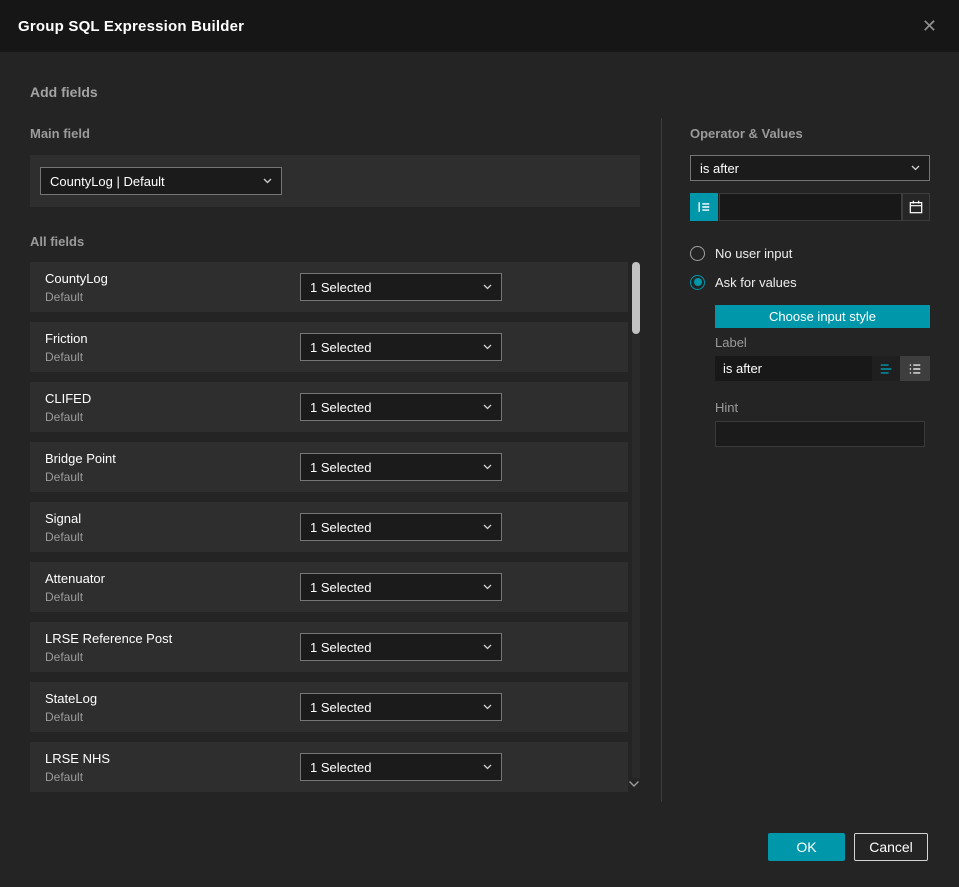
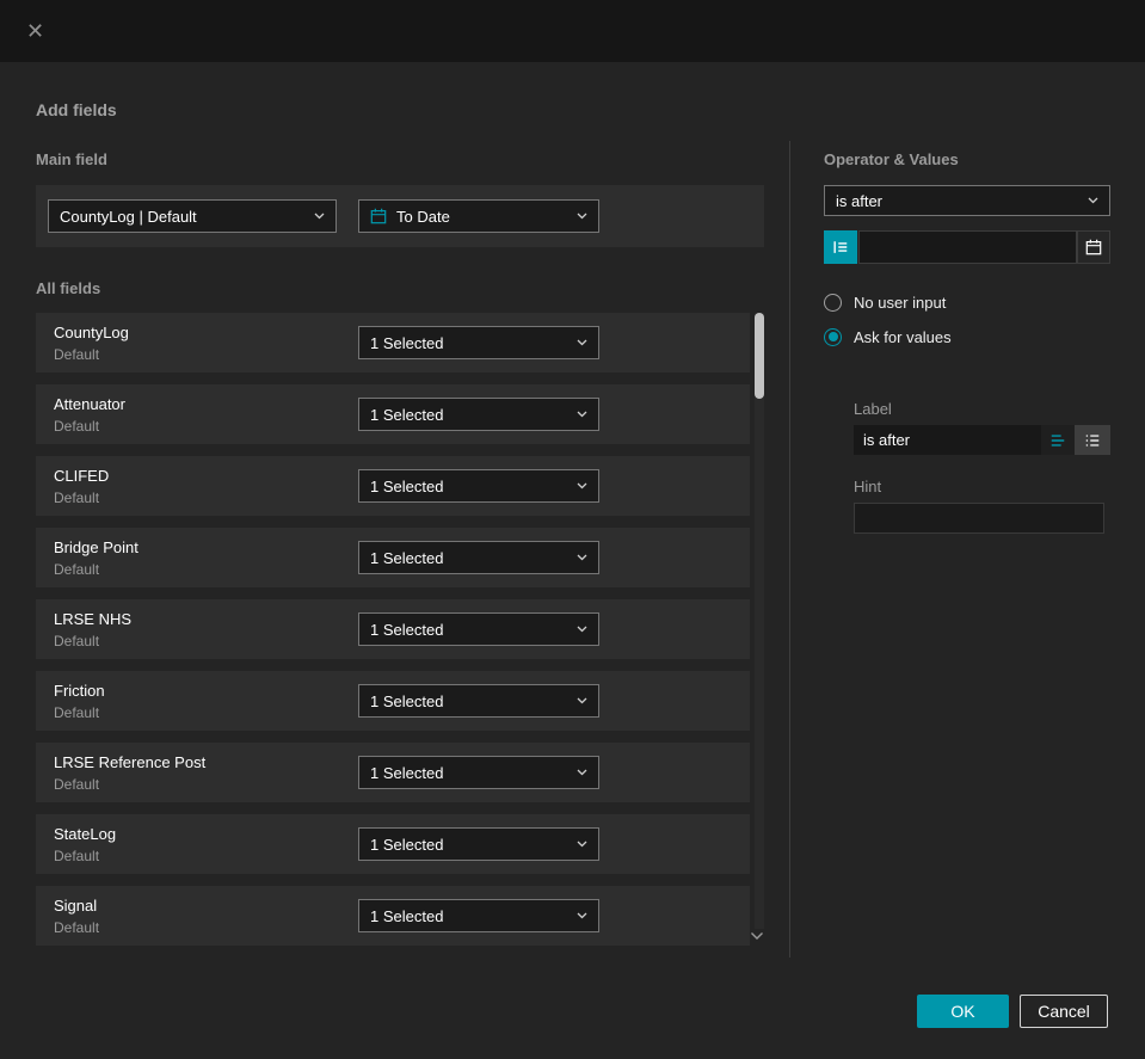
- Group SQL Expression Builder
  ✕
  Add fields
  Main field
  CountyLog | Default
+ To Date
  All fields
  CountyLog
  Default
  1 Selected
- Friction
+ Attenuator
  Default
  1 Selected
  CLIFED
  Default
  1 Selected
  Bridge Point
  Default
  1 Selected
- Signal
+ LRSE NHS
  Default
  1 Selected
- Attenuator
+ Friction
  Default
  1 Selected
  LRSE Reference Post
  Default
  1 Selected
  StateLog
  Default
  1 Selected
- LRSE NHS
+ Signal
  Default
  1 Selected
  Operator & Values
  is after
  No user input
  Ask for values
- Choose input style
  Label
  is after
  Hint
  OK
  Cancel
